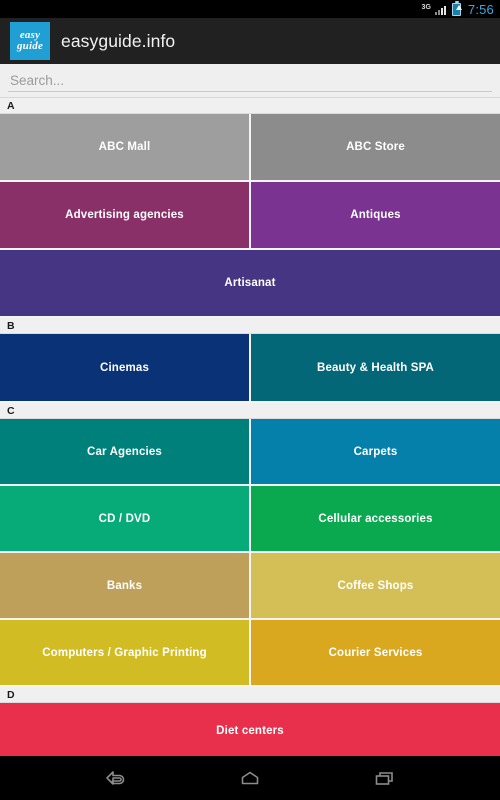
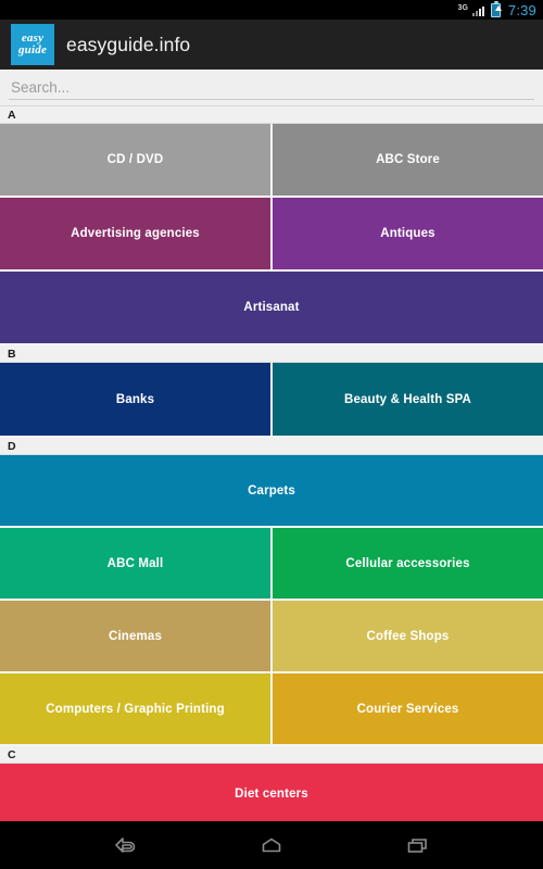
- 7:56
+ 7:39
  easy
  guide
  easyguide.info
  Search...
  A
- ABC Mall
+ CD / DVD
  ABC Store
  Advertising agencies
  Antiques
  Artisanat
  B
- Cinemas
+ Banks
  Beauty & Health SPA
- C
+ D
- Car Agencies
  Carpets
- CD / DVD
+ ABC Mall
  Cellular accessories
- Banks
+ Cinemas
  Coffee Shops
  Computers / Graphic Printing
  Courier Services
- D
+ C
  Diet centers
